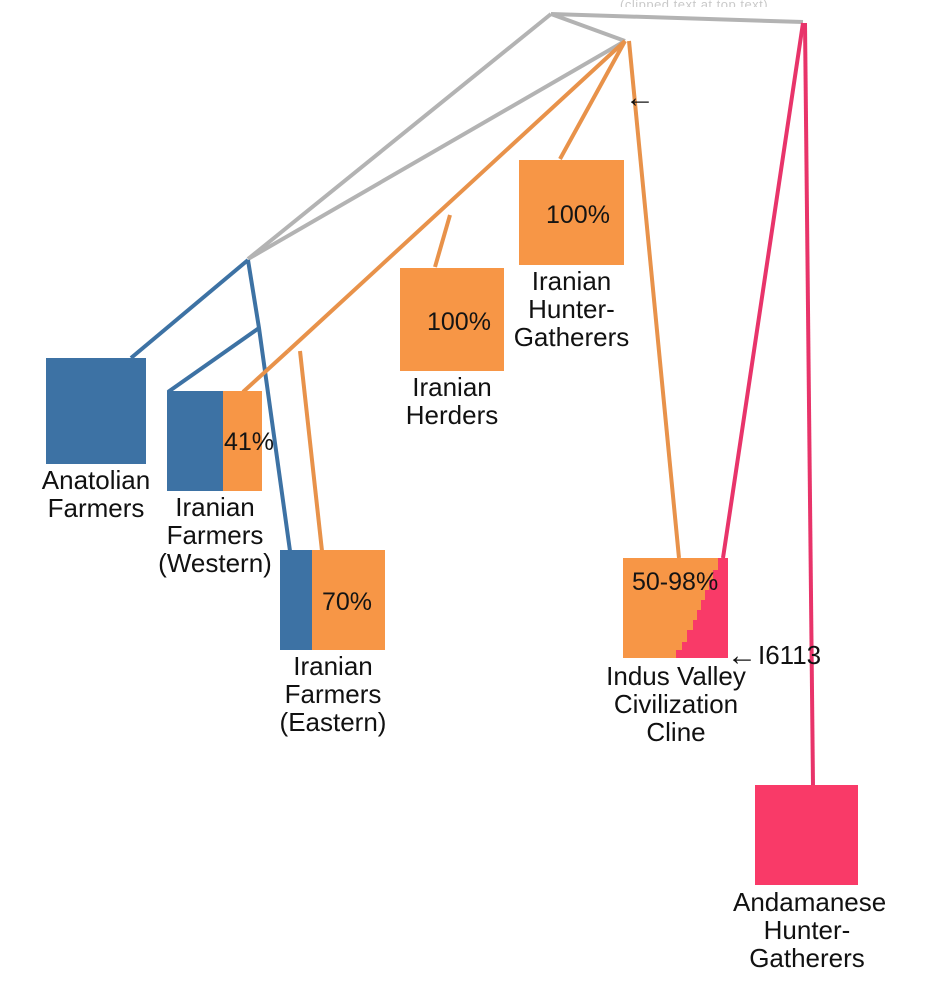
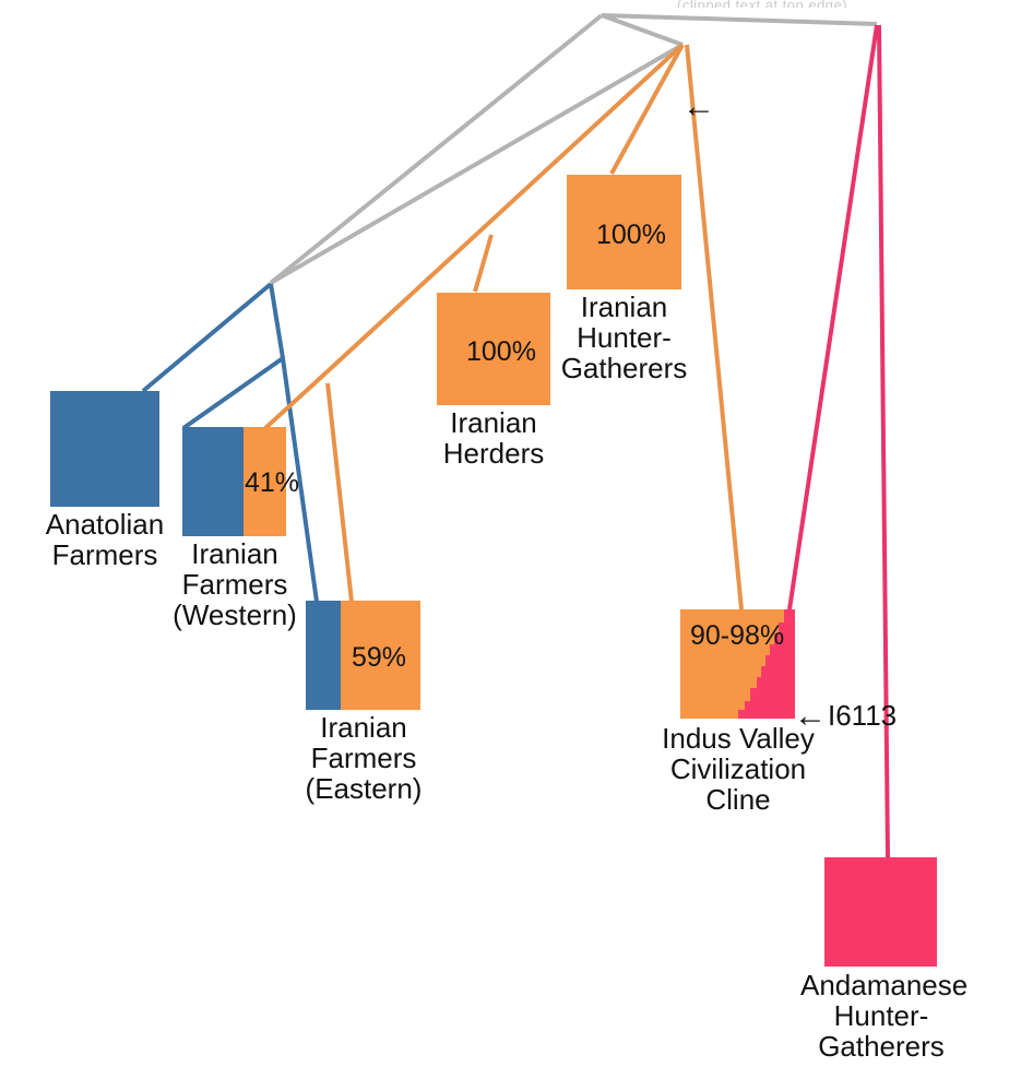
- (clipped text at top text)
+ (clipped text at top edge)
  Anatolian
  Farmers
  41%
  Iranian
  Farmers
  (Western)
- 70%
+ 59%
  Iranian
  Farmers
  (Eastern)
  100%
  Iranian
  Herders
  100%
  Iranian
  Hunter-
  Gatherers
- 50-98%
+ 90-98%
  Indus Valley
  Civilization
  Cline
  Andamanese
  Hunter-
  Gatherers
  ←
  ←
  I6113
